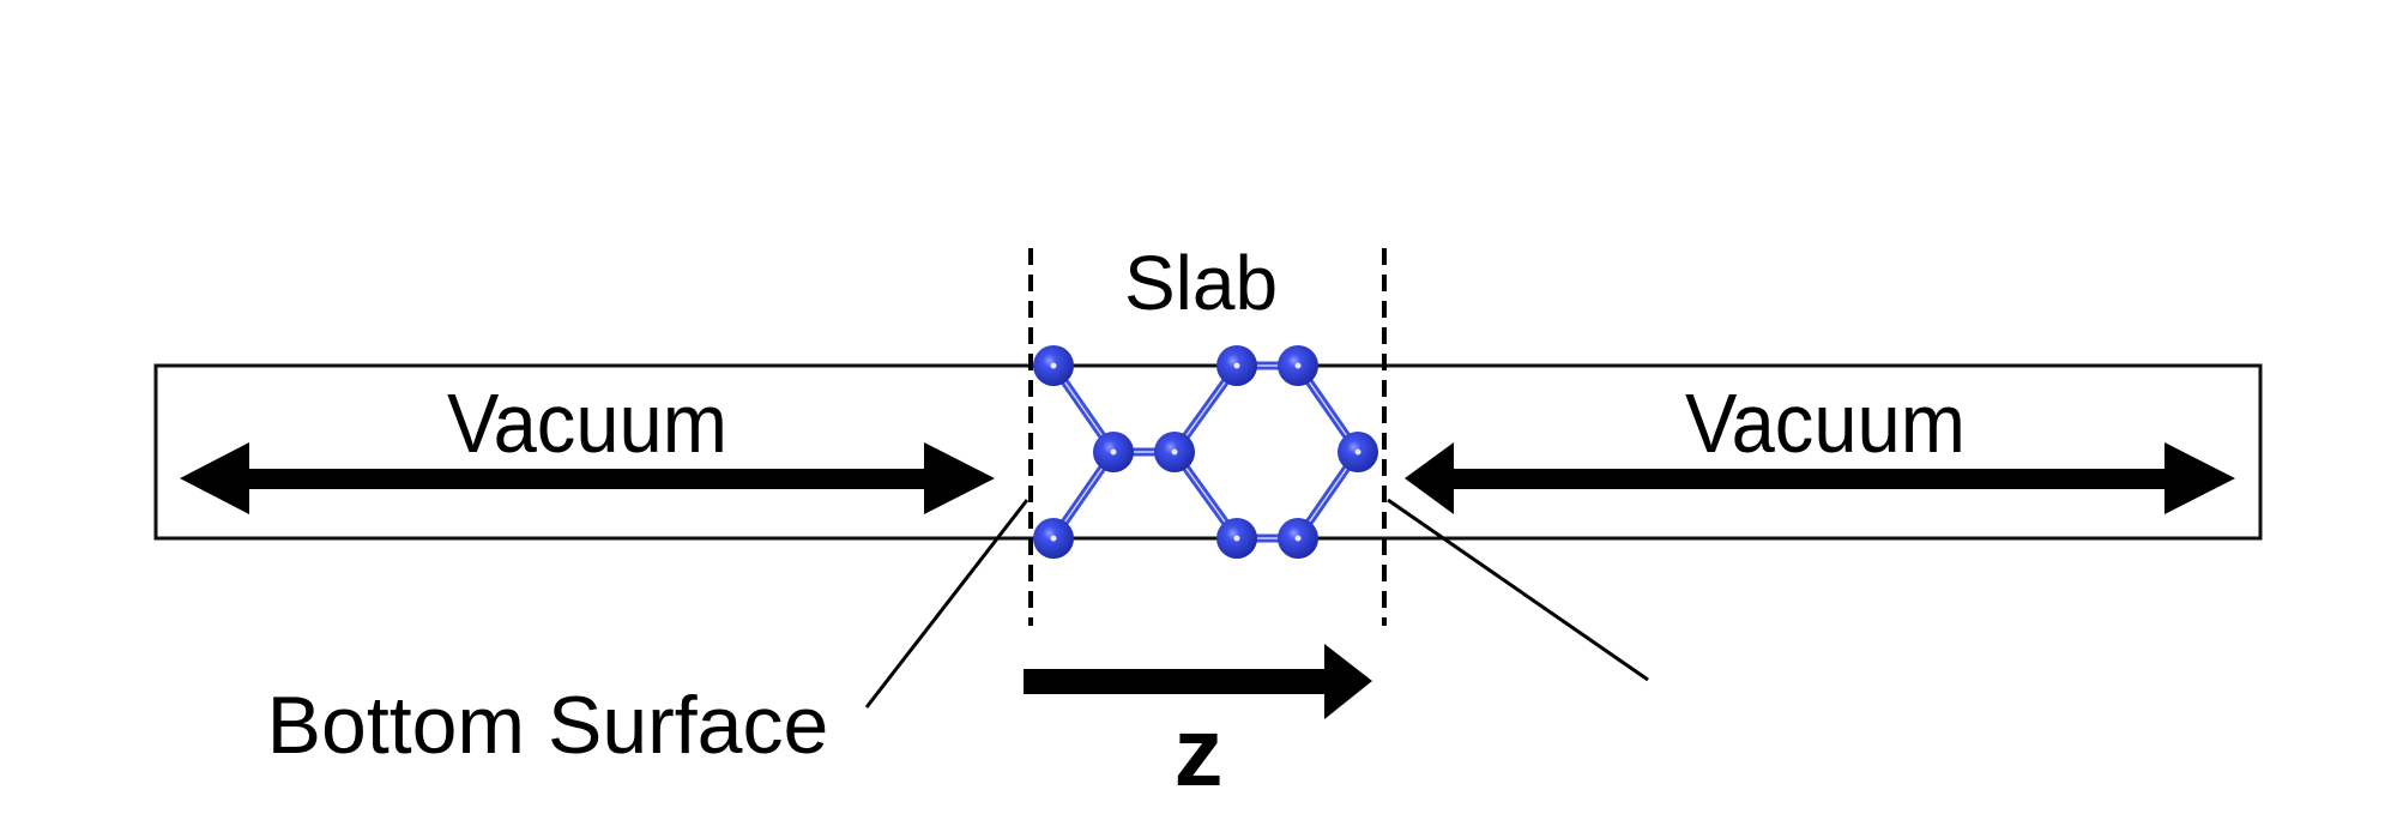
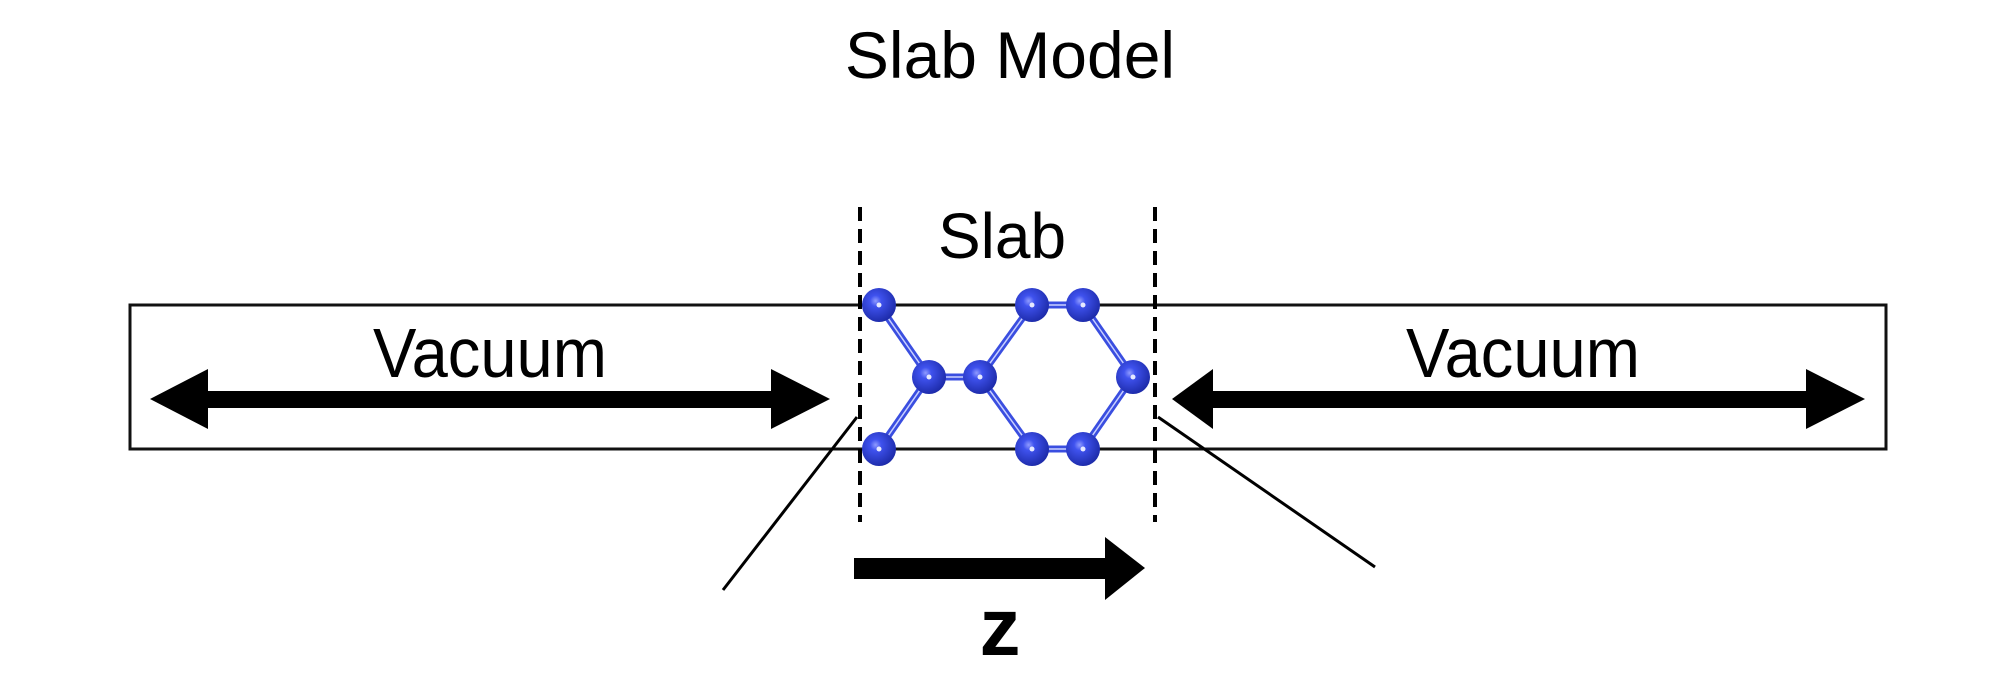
+ Slab Model
  Slab
  Vacuum
  Vacuum
- Bottom Surface
  z
